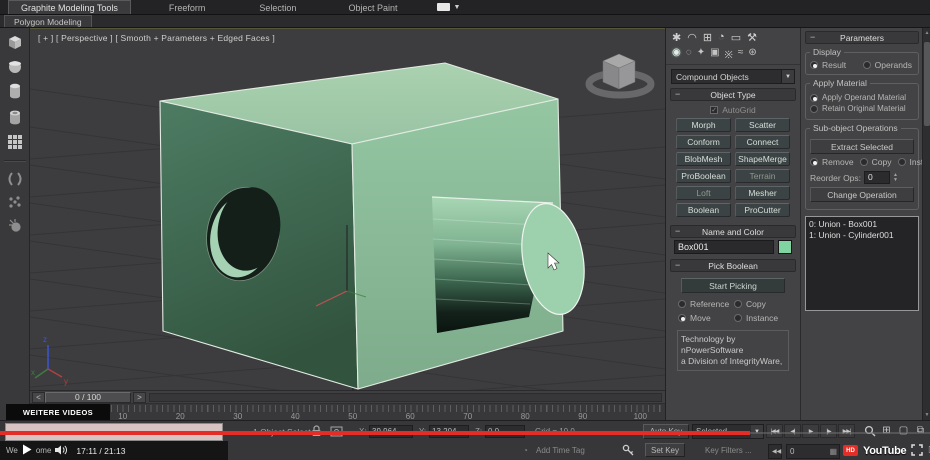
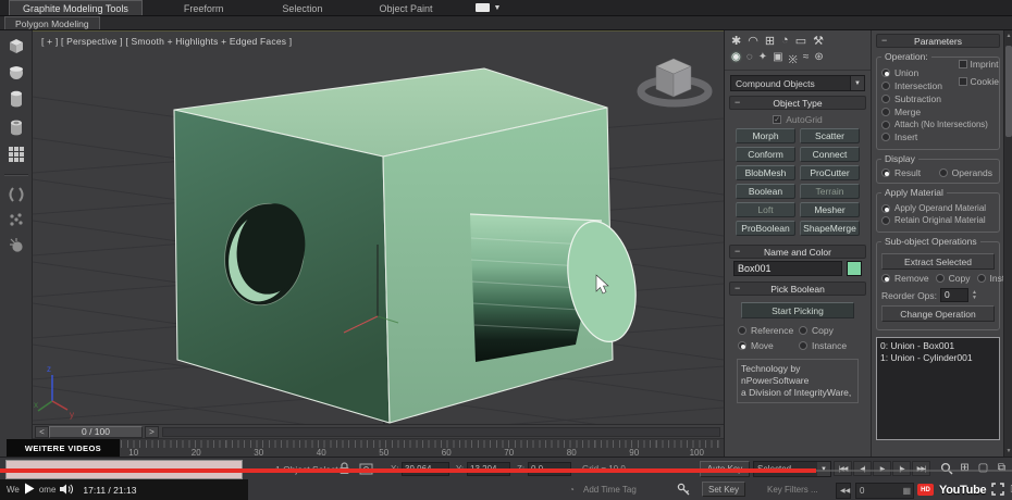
  Graphite Modeling Tools
  Freeform
  Selection
  Object Paint
  Polygon Modeling
  z
  x
  y
- [ + ] [ Perspective ] [ Smooth + Parameters + Edged Faces ]
+ [ + ] [ Perspective ] [ Smooth + Highlights + Edged Faces ]
  <
  0 / 100
  >
  10
  20
  30
  40
  50
  60
  70
  80
  90
  100
  ◔
  Add Time Tag
  ⊞
  ▢
  ⧉
  Set Key
  Key Filters ...
  0
  ▦
  ✱
  ◠
  ⊞
  ◔
  ▭
  ⚒
  ◉
  ◌
  ✦
  ▣
  ※
  ≈
  ⊛
  Compound Objects
  −
  Object Type
  AutoGrid
  Morph
  Scatter
  Conform
  Connect
  BlobMesh
- ShapeMerge
+ ProCutter
- ProBoolean
+ Boolean
  Terrain
  Loft
  Mesher
- Boolean
+ ProBoolean
- ProCutter
+ ShapeMerge
  −
  Name and Color
  Box001
  −
  Pick Boolean
  Start Picking
  Reference
  Copy
  Move
  Instance
  Technology by nPowerSoftware
  a Division of IntegrityWare,
  −
  Parameters
+ Operation:
+ Union
+ Intersection
+ Subtraction
+ Merge
+ Attach (No Intersections)
+ Insert
+ Imprint
+ Cookie
  Display
  Result
  Operands
  Apply Material
  Apply Operand Material
  Retain Original Material
  Sub-object Operations
  Extract Selected
  Remove
  Copy
  Ins
  Reorder Ops:
  0
  Change Operation
  0: Union - Box001
  1: Union - Cylinder001
  WEITERE VIDEOS
  We
  ome
  17:11 / 21:13
  YouTube
